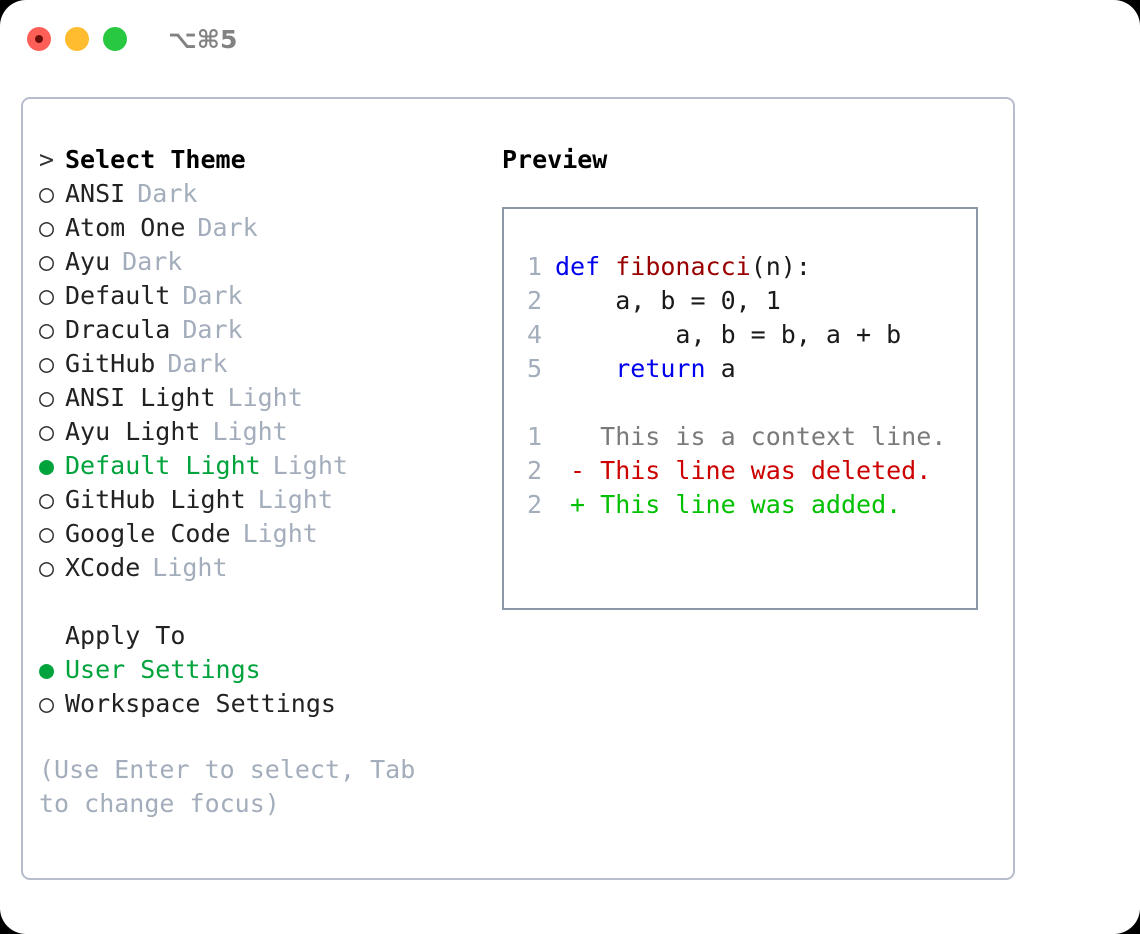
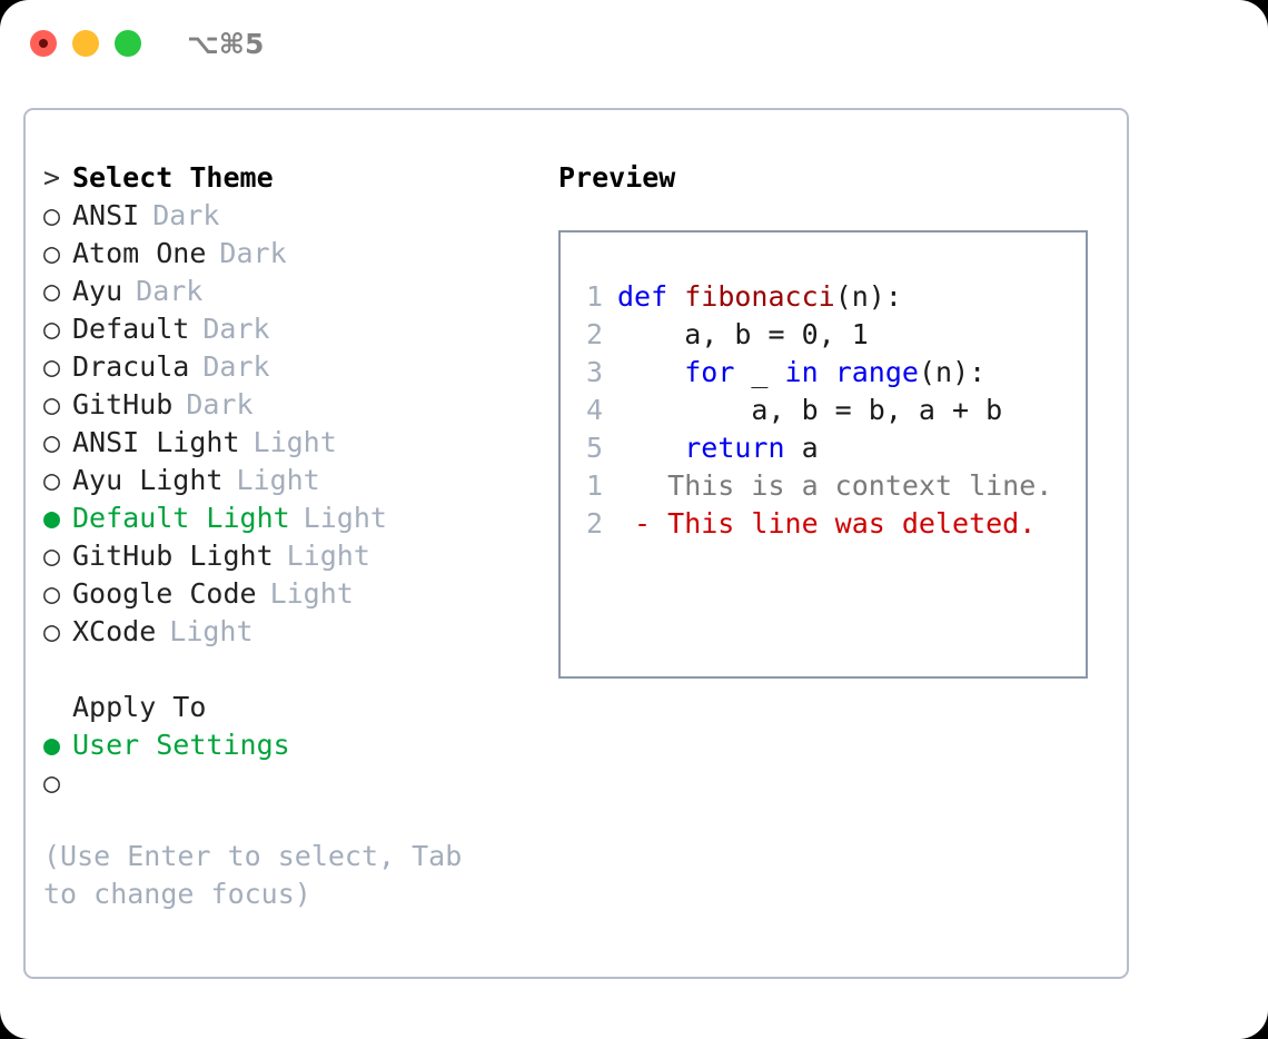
  ⌥⌘5
  >
  Select Theme
  ○
  ANSI
  Dark
  ○
  Atom One
  Dark
  ○
  Ayu
  Dark
  ○
  Default
  Dark
  ○
  Dracula
  Dark
  ○
  GitHub
  Dark
  ○
  ANSI Light
  Light
  ○
  Ayu Light
  Light
  ●
  Default Light
  Light
  ○
  GitHub Light
  Light
  ○
  Google Code
  Light
  ○
  XCode
  Light
  Apply To
  ●
  User Settings
  ○
- Workspace Settings
  (Use Enter to select, Tab to change focus)
  Preview
  1 def fibonacci(n):
  2 a, b = 0, 1
+ 3 for _ in range(n):
  4 a, b = b, a + b
  5 return a
  1 This is a context line.
  2 - This line was deleted.
- 2 + This line was added.
